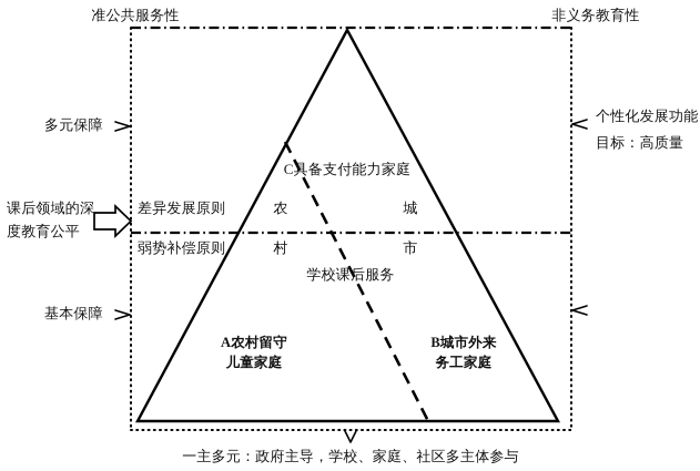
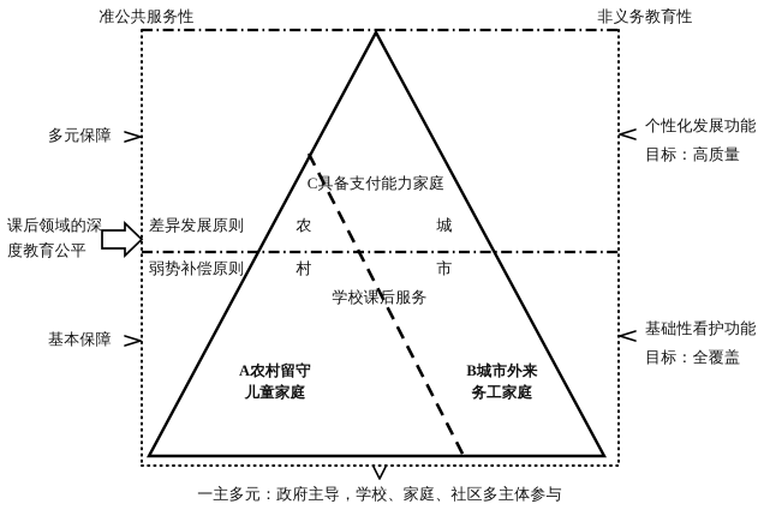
  准公共服务性
  非义务教育性
  多元保障
  课后领域的深
  度教育公平
  基本保障
  个性化发展功能
  目标：高质量
+ 基础性看护功能
+ 目标：全覆盖
  差异发展原则
  弱势补偿原则
  C具备支付能力家庭
  农
  城
  村
  市
  学校课后服务
  A农村留守
  儿童家庭
  B城市外来
  务工家庭
  一主多元：政府主导，学校、家庭、社区多主体参与
